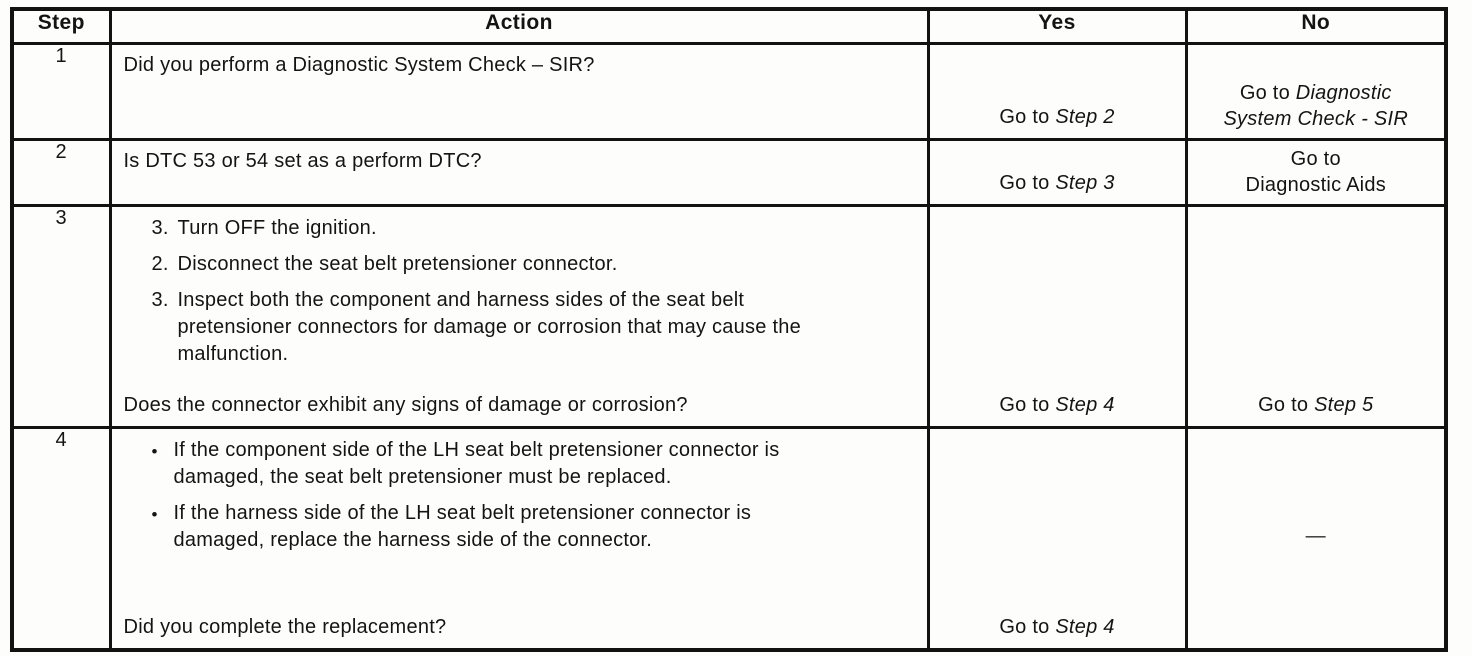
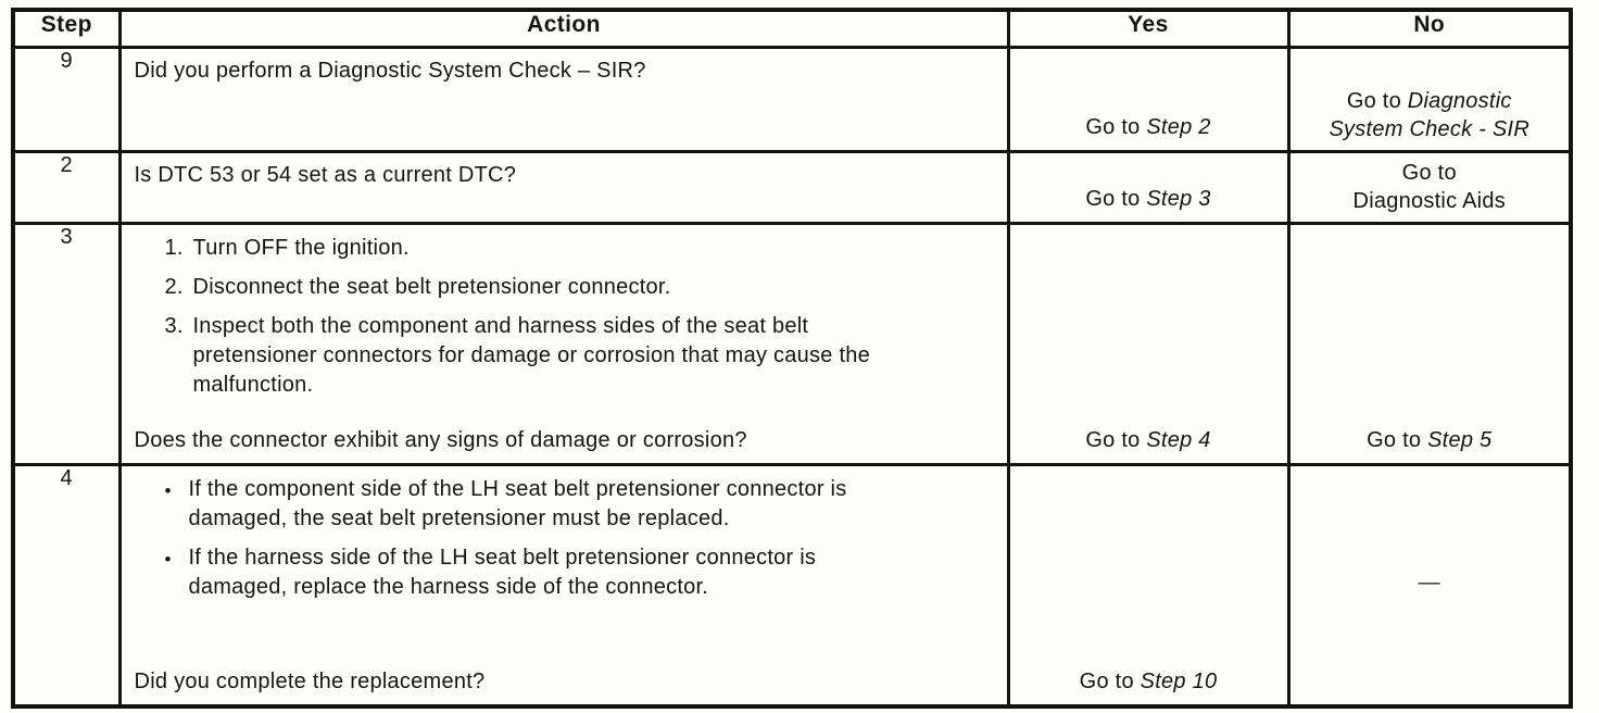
  Step	Action	Yes	No
- 1	Did you perform a Diagnostic System Check – SIR?	Go to Step 2	Go to Diagnostic System Check - SIR
+ 9	Did you perform a Diagnostic System Check – SIR?	Go to Step 2	Go to Diagnostic System Check - SIR
- 2	Is DTC 53 or 54 set as a perform DTC?	Go to Step 3	Go to Diagnostic Aids
+ 2	Is DTC 53 or 54 set as a current DTC?	Go to Step 3	Go to Diagnostic Aids
- 3	3. Turn OFF the ignition. 2. Disconnect the seat belt pretensioner connector. 3. Inspect both the component and harness sides of the seat belt pretensioner connectors for damage or corrosion that may cause the malfunction. Does the connector exhibit any signs of damage or corrosion?	Go to Step 4	Go to Step 5
+ 3	1. Turn OFF the ignition. 2. Disconnect the seat belt pretensioner connector. 3. Inspect both the component and harness sides of the seat belt pretensioner connectors for damage or corrosion that may cause the malfunction. Does the connector exhibit any signs of damage or corrosion?	Go to Step 4	Go to Step 5
- 4	• If the component side of the LH seat belt pretensioner connector is damaged, the seat belt pretensioner must be replaced. • If the harness side of the LH seat belt pretensioner connector is damaged, replace the harness side of the connector. Did you complete the replacement?	Go to Step 4	—
+ 4	• If the component side of the LH seat belt pretensioner connector is damaged, the seat belt pretensioner must be replaced. • If the harness side of the LH seat belt pretensioner connector is damaged, replace the harness side of the connector. Did you complete the replacement?	Go to Step 10	—
